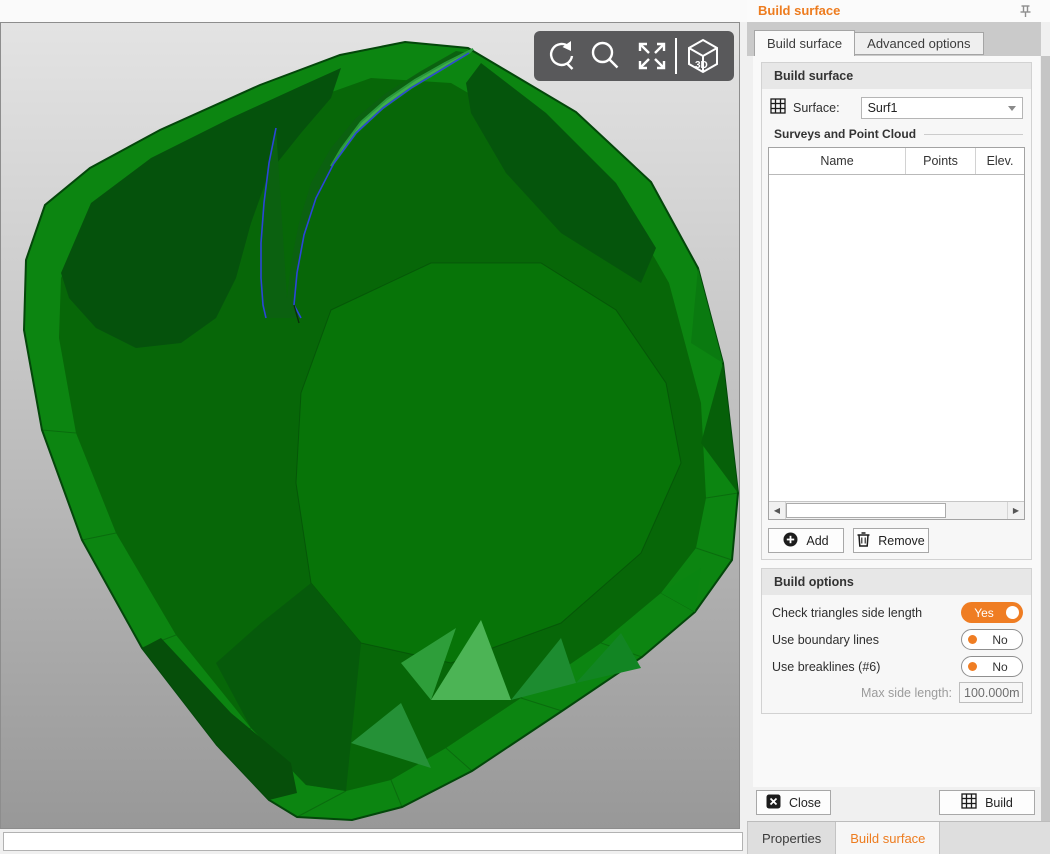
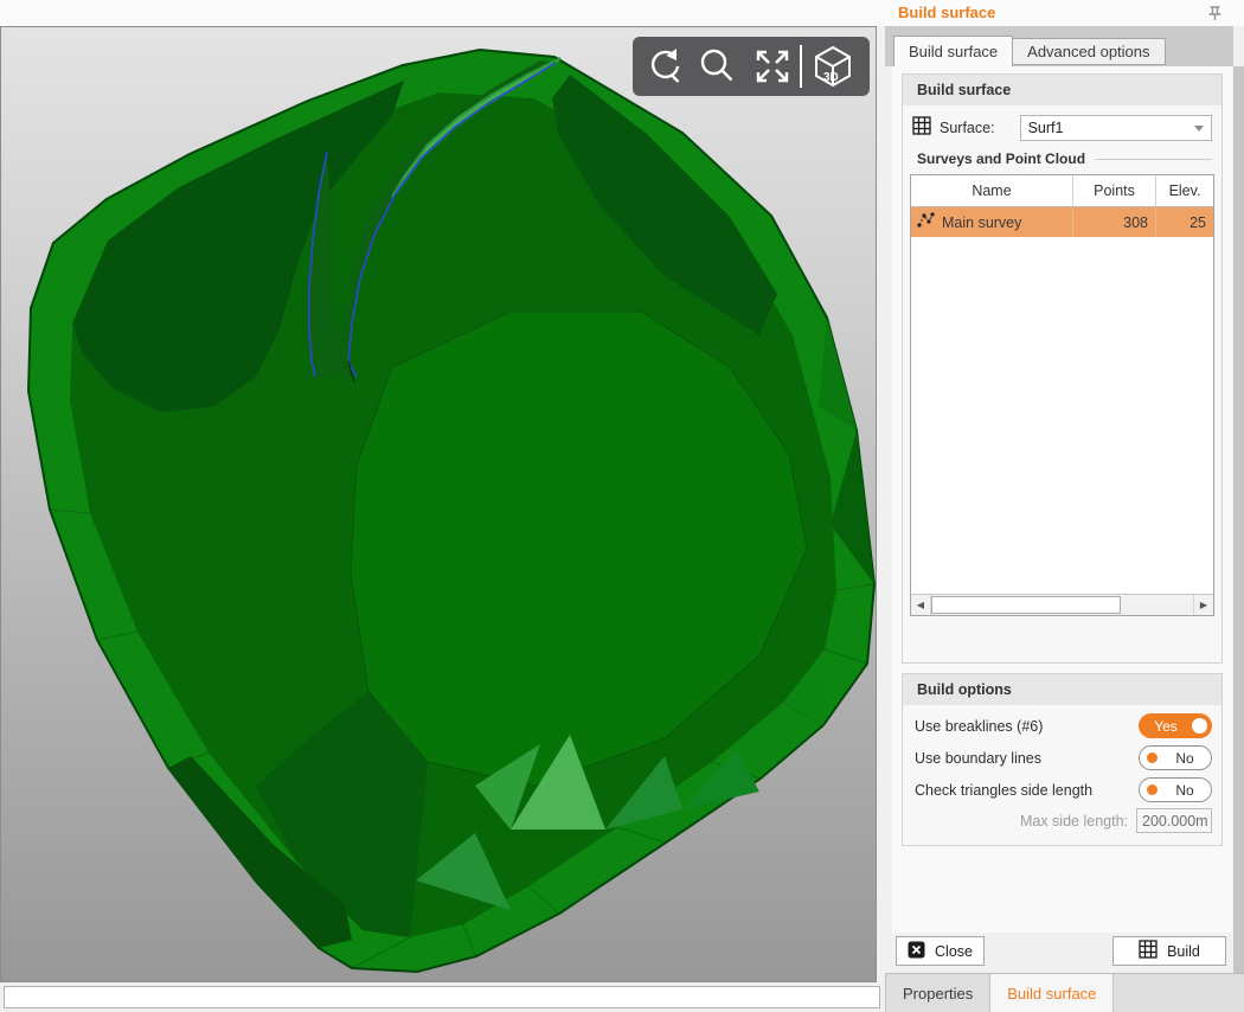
  3D
  Build surface
  Build surface
  Advanced options
  Build surface
  Surface:
  Surf1
  Surveys and Point Cloud
  Name
  Points
  Elev.
+ Main survey
+ 308
+ 25
  ◀
  ▶
- Add
- Remove
  Build options
- Check triangles side length
+ Use breaklines (#6)
  Yes
  Use boundary lines
  No
- Use breaklines (#6)
+ Check triangles side length
  No
  Max side length:
- 100.000m
+ 200.000m
  Close
  Build
  Properties
  Build surface
